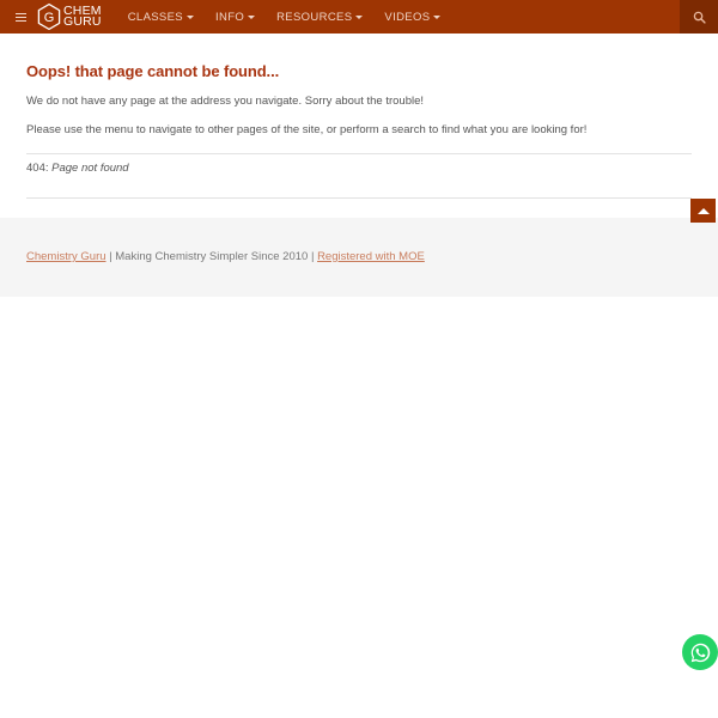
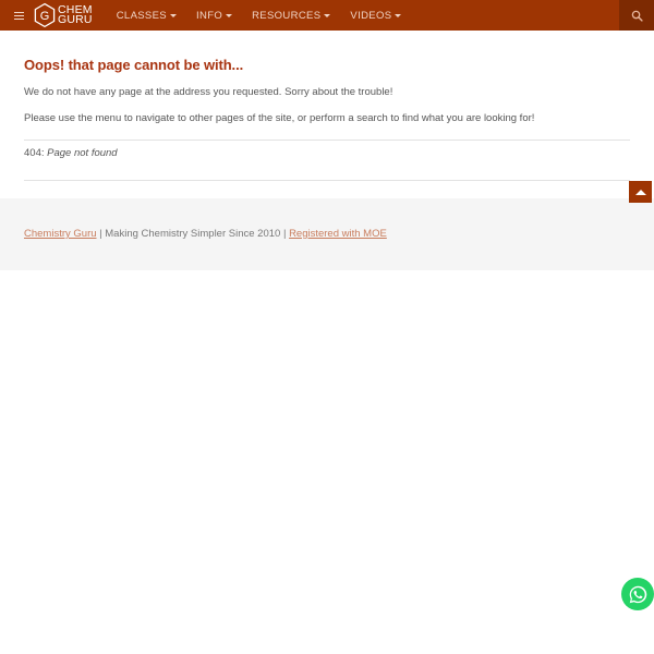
  G
  CHEM
  GURU
  CLASSES
  INFO
  RESOURCES
  VIDEOS
- Oops! that page cannot be found...
+ Oops! that page cannot be with...
- We do not have any page at the address you navigate. Sorry about the trouble!
+ We do not have any page at the address you requested. Sorry about the trouble!
  Please use the menu to navigate to other pages of the site, or perform a search to find what you are looking for!
  404: Page not found
  Chemistry Guru | Making Chemistry Simpler Since 2010 | Registered with MOE
